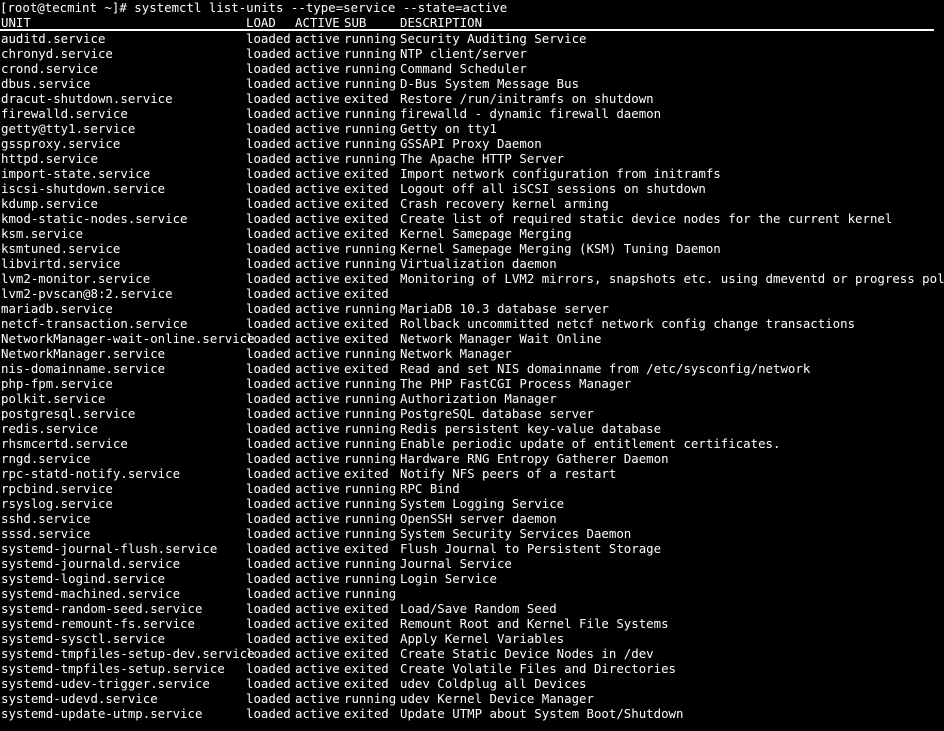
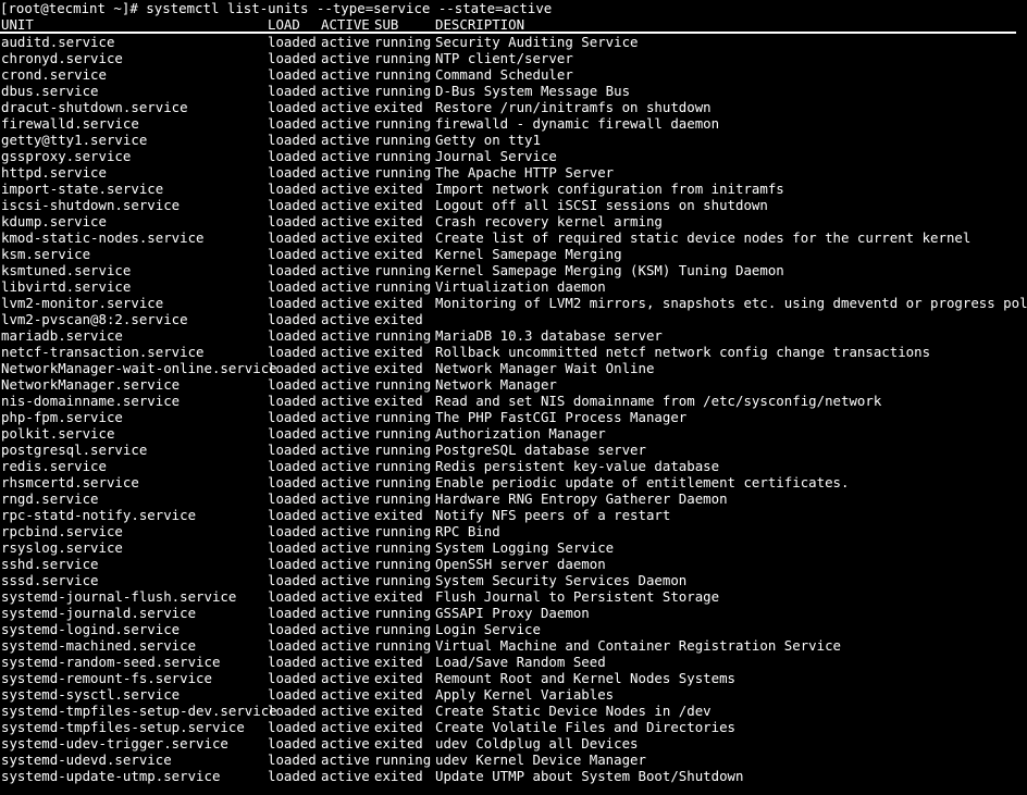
  [root@tecmint ~]# systemctl list-units --type=service --state=active
  UNIT
  LOAD
  ACTIVE
  SUB
  DESCRIPTION
  auditd.service
  loaded
  active
  running
  Security Auditing Service
  chronyd.service
  loaded
  active
  running
  NTP client/server
  crond.service
  loaded
  active
  running
  Command Scheduler
  dbus.service
  loaded
  active
  running
  D-Bus System Message Bus
  dracut-shutdown.service
  loaded
  active
  exited
  Restore /run/initramfs on shutdown
  firewalld.service
  loaded
  active
  running
  firewalld - dynamic firewall daemon
  getty@tty1.service
  loaded
  active
  running
  Getty on tty1
  gssproxy.service
  loaded
  active
  running
- GSSAPI Proxy Daemon
+ Journal Service
  httpd.service
  loaded
  active
  running
  The Apache HTTP Server
  import-state.service
  loaded
  active
  exited
  Import network configuration from initramfs
  iscsi-shutdown.service
  loaded
  active
  exited
  Logout off all iSCSI sessions on shutdown
  kdump.service
  loaded
  active
  exited
  Crash recovery kernel arming
  kmod-static-nodes.service
  loaded
  active
  exited
  Create list of required static device nodes for the current kernel
  ksm.service
  loaded
  active
  exited
  Kernel Samepage Merging
  ksmtuned.service
  loaded
  active
  running
  Kernel Samepage Merging (KSM) Tuning Daemon
  libvirtd.service
  loaded
  active
  running
  Virtualization daemon
  lvm2-monitor.service
  loaded
  active
  exited
  Monitoring of LVM2 mirrors, snapshots etc. using dmeventd or progress pol
  lvm2-pvscan@8:2.service
  loaded
  active
  exited
  mariadb.service
  loaded
  active
  running
  MariaDB 10.3 database server
  netcf-transaction.service
  loaded
  active
  exited
  Rollback uncommitted netcf network config change transactions
  NetworkManager-wait-online.service
  loaded
  active
  exited
  Network Manager Wait Online
  NetworkManager.service
  loaded
  active
  running
  Network Manager
  nis-domainname.service
  loaded
  active
  exited
  Read and set NIS domainname from /etc/sysconfig/network
  php-fpm.service
  loaded
  active
  running
  The PHP FastCGI Process Manager
  polkit.service
  loaded
  active
  running
  Authorization Manager
  postgresql.service
  loaded
  active
  running
  PostgreSQL database server
  redis.service
  loaded
  active
  running
  Redis persistent key-value database
  rhsmcertd.service
  loaded
  active
  running
  Enable periodic update of entitlement certificates.
  rngd.service
  loaded
  active
  running
  Hardware RNG Entropy Gatherer Daemon
  rpc-statd-notify.service
  loaded
  active
  exited
  Notify NFS peers of a restart
  rpcbind.service
  loaded
  active
  running
  RPC Bind
  rsyslog.service
  loaded
  active
  running
  System Logging Service
  sshd.service
  loaded
  active
  running
  OpenSSH server daemon
  sssd.service
  loaded
  active
  running
  System Security Services Daemon
  systemd-journal-flush.service
  loaded
  active
  exited
  Flush Journal to Persistent Storage
  systemd-journald.service
  loaded
  active
  running
- Journal Service
+ GSSAPI Proxy Daemon
  systemd-logind.service
  loaded
  active
  running
  Login Service
  systemd-machined.service
  loaded
  active
  running
+ Virtual Machine and Container Registration Service
  systemd-random-seed.service
  loaded
  active
  exited
  Load/Save Random Seed
  systemd-remount-fs.service
  loaded
  active
  exited
- Remount Root and Kernel File Systems
+ Remount Root and Kernel Nodes Systems
  systemd-sysctl.service
  loaded
  active
  exited
  Apply Kernel Variables
  systemd-tmpfiles-setup-dev.service
  loaded
  active
  exited
  Create Static Device Nodes in /dev
  systemd-tmpfiles-setup.service
  loaded
  active
  exited
  Create Volatile Files and Directories
  systemd-udev-trigger.service
  loaded
  active
  exited
  udev Coldplug all Devices
  systemd-udevd.service
  loaded
  active
  running
  udev Kernel Device Manager
  systemd-update-utmp.service
  loaded
  active
  exited
  Update UTMP about System Boot/Shutdown
